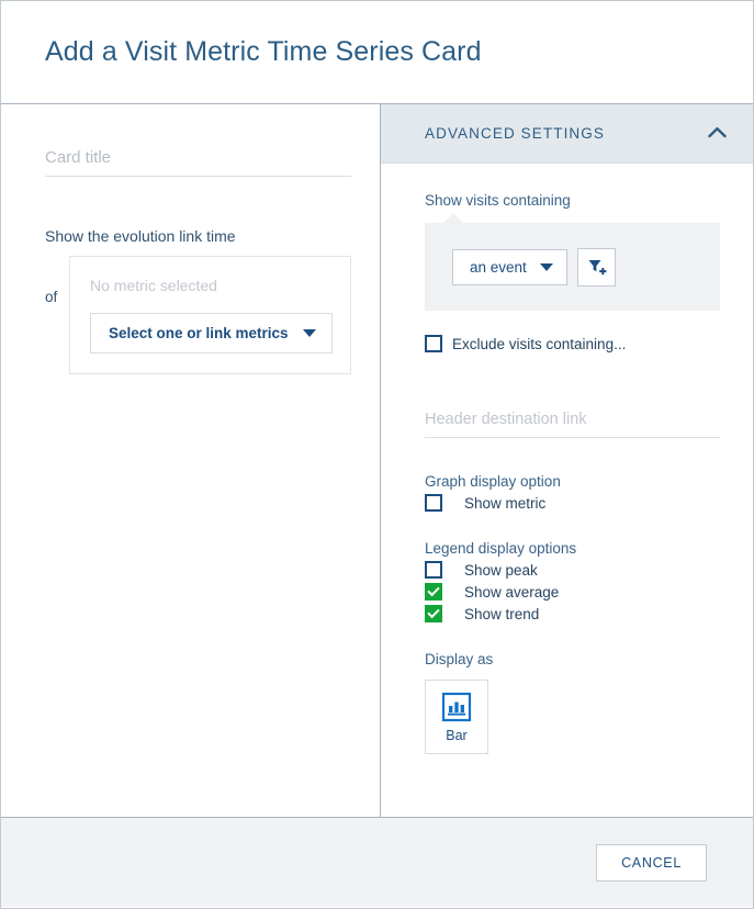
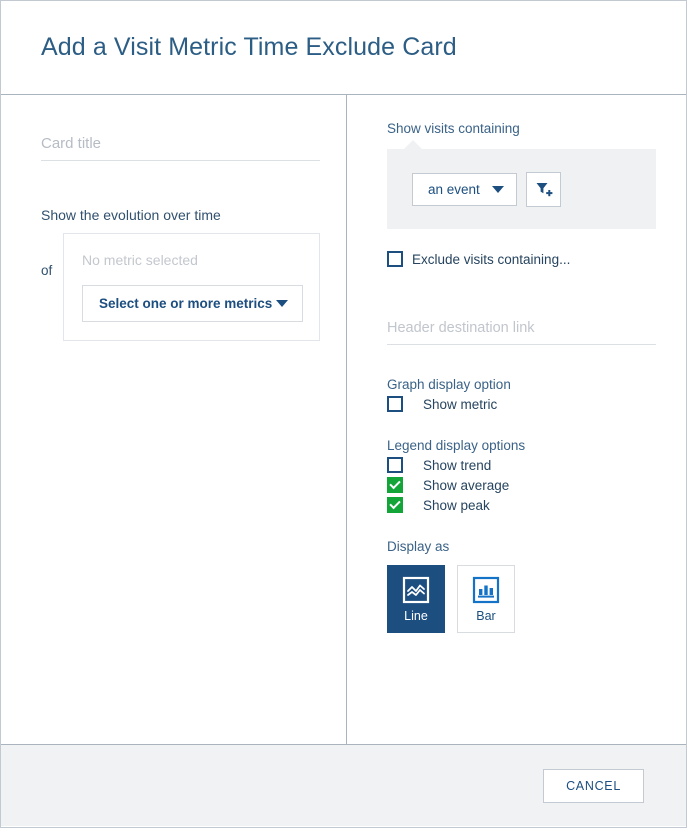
- Add a Visit Metric Time Series Card
+ Add a Visit Metric Time Exclude Card
  Card title
- Show the evolution link time
+ Show the evolution over time
  of
  No metric selected
- Select one or link metrics
+ Select one or more metrics
- ADVANCED SETTINGS
  Show visits containing
  an event
  Exclude visits containing...
  Header destination link
  Graph display option
  Show metric
  Legend display options
- Show peak
+ Show trend
  Show average
- Show trend
+ Show peak
  Display as
+ Line
  Bar
  CANCEL
